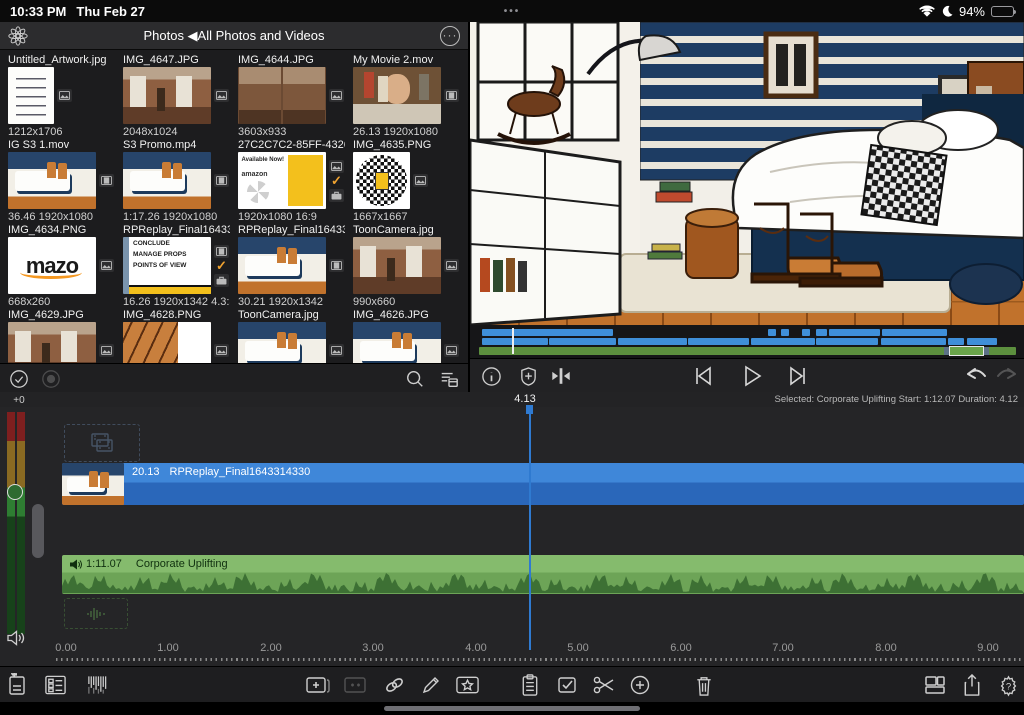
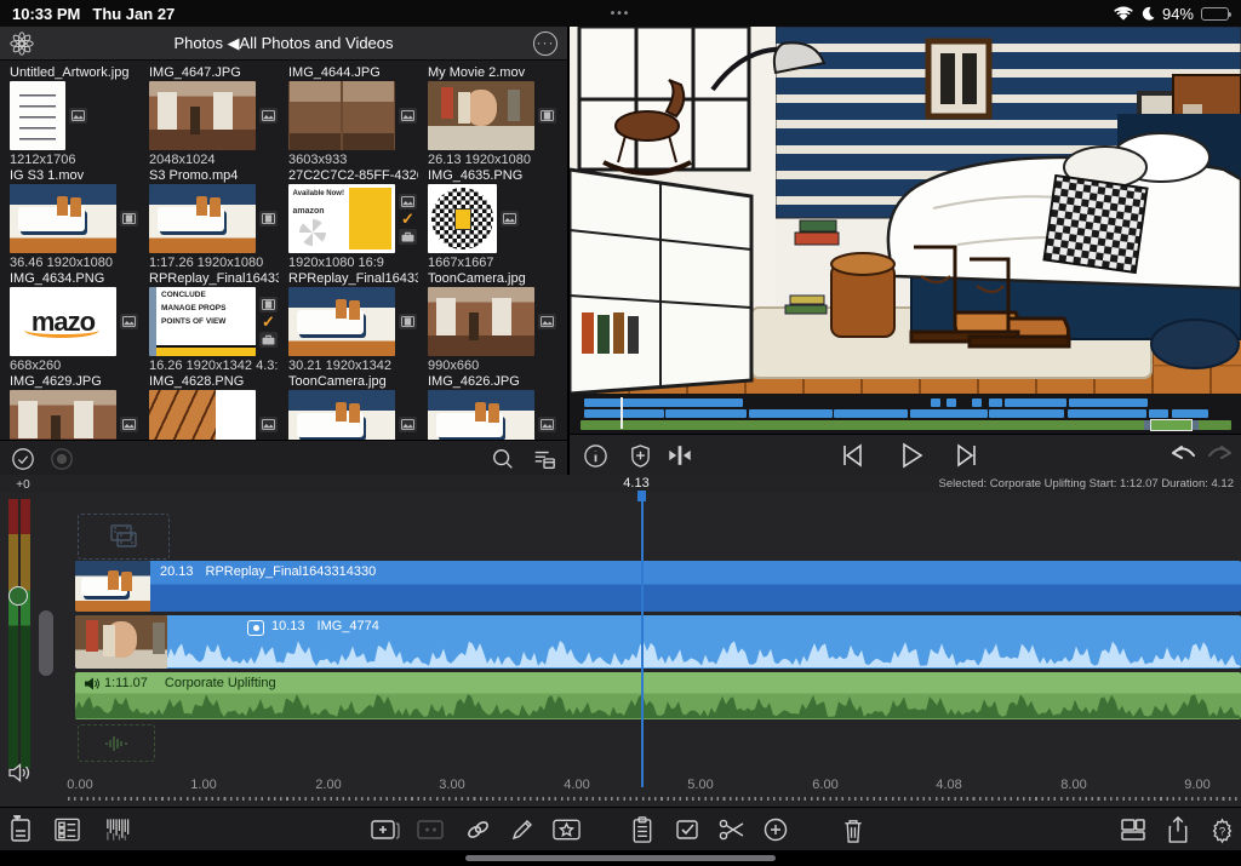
  10:33 PM
- Thu Feb 27
+ Thu Jan 27
  •••
  94%
  Photos ◀All Photos and Videos
  ···
  Untitled_Artwork.jpg
  1212x1706
  IMG_4647.JPG
  2048x1024
  IMG_4644.JPG
  3603x933
  My Movie 2.mov
  26.13 1920x1080
  IG S3 1.mov
  36.46 1920x1080
  S3 Promo.mp4
  1:17.26 1920x1080
  27C2C7C2-85FF-432
  ✓
  1920x1080 16:9
  IMG_4635.PNG
  1667x1667
  IMG_4634.PNG
  mazo
  668x260
  RPReplay_Final1643
  ✓
  16.26 1920x1342 4.3:
  RPReplay_Final1643
  30.21 1920x1342
  ToonCamera.jpg
  990x660
  IMG_4629.JPG
  IMG_4628.PNG
  ToonCamera.jpg
  IMG_4626.JPG
  4.13
  Selected: Corporate Uplifting Start: 1:12.07 Duration: 4.12
  +0
  20.13 RPReplay_Final1643314330
+ 10.13 IMG_4774
  1:11.07
  Corporate Uplifting
  0.00
  1.00
  2.00
  3.00
  4.00
  5.00
  6.00
- 7.00
+ 4.08
  8.00
  9.00
  ?
